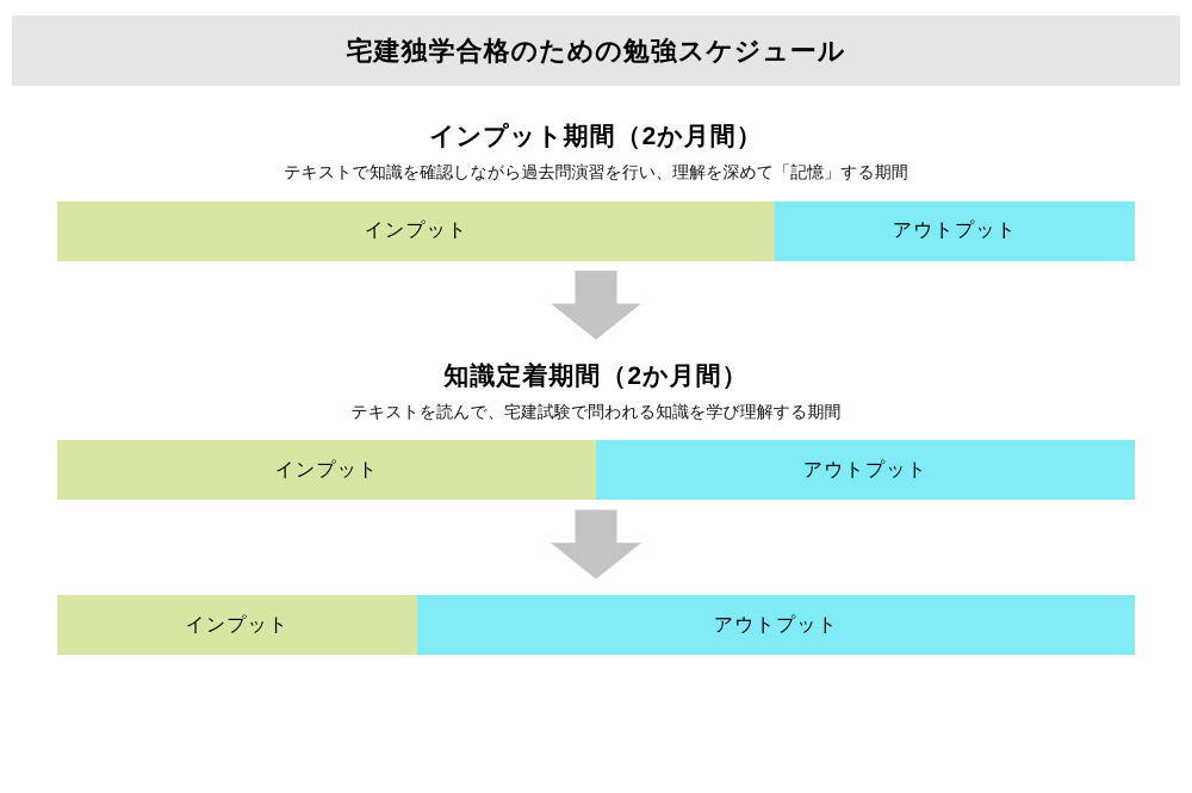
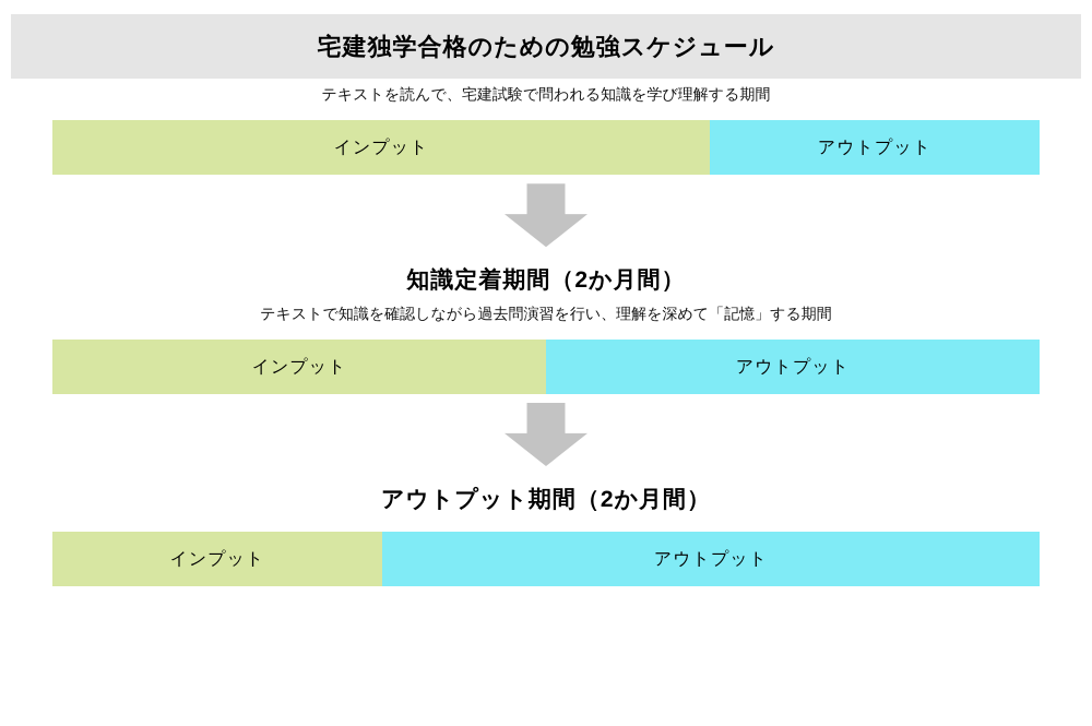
  宅建独学合格のための勉強スケジュール
- インプット期間（2か月間）
- テキストで知識を確認しながら過去問演習を行い、理解を深めて「記憶」する期間
+ テキストを読んで、宅建試験で問われる知識を学び理解する期間
  インプット
  アウトプット
  知識定着期間（2か月間）
- テキストを読んで、宅建試験で問われる知識を学び理解する期間
+ テキストで知識を確認しながら過去問演習を行い、理解を深めて「記憶」する期間
  インプット
  アウトプット
+ アウトプット期間（2か月間）
  インプット
  アウトプット
